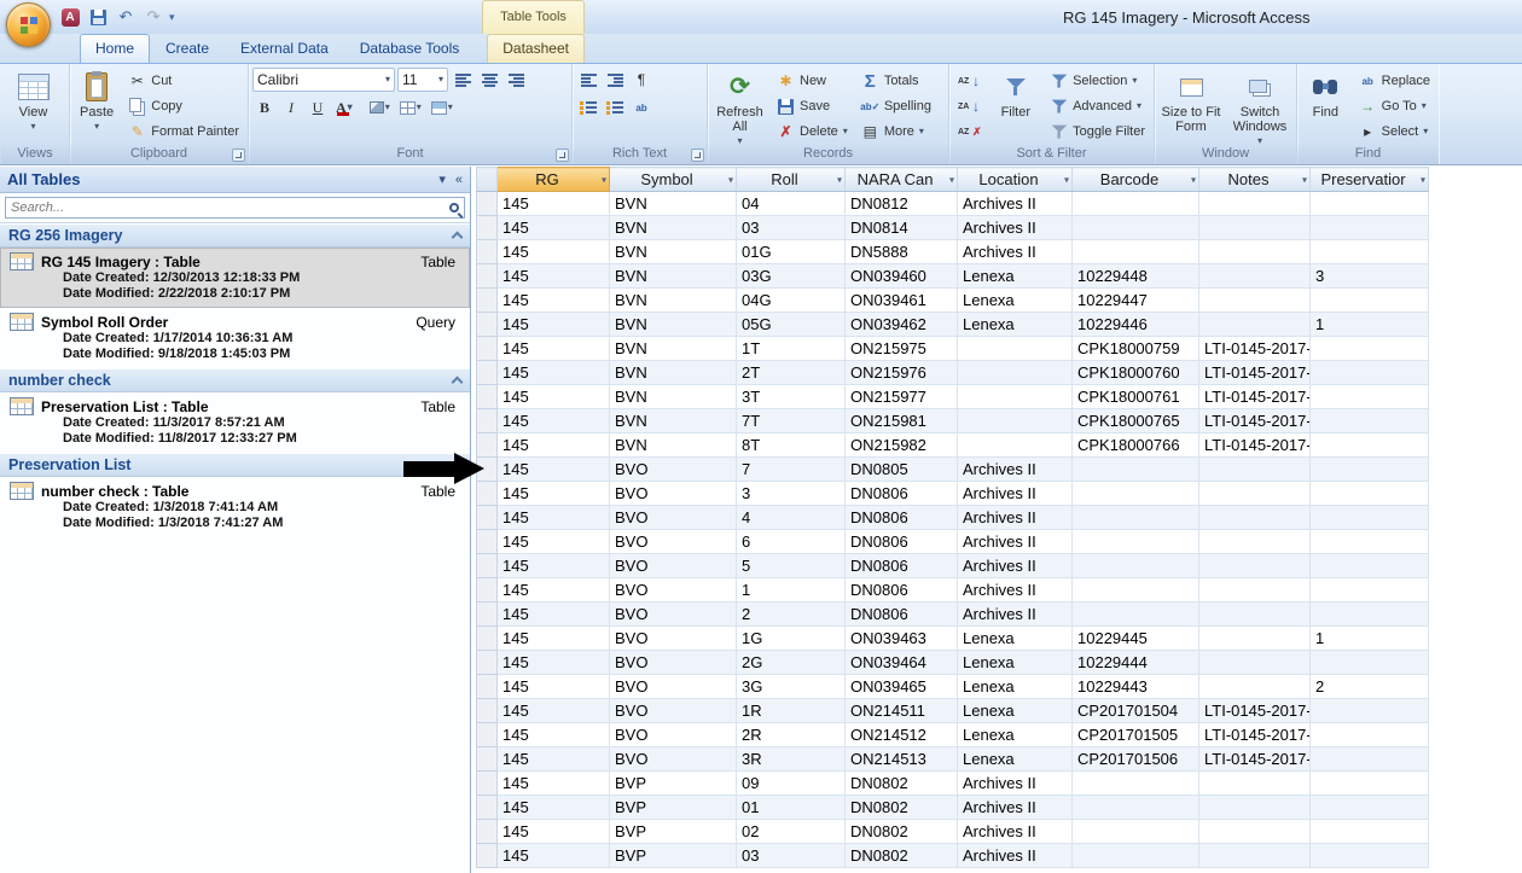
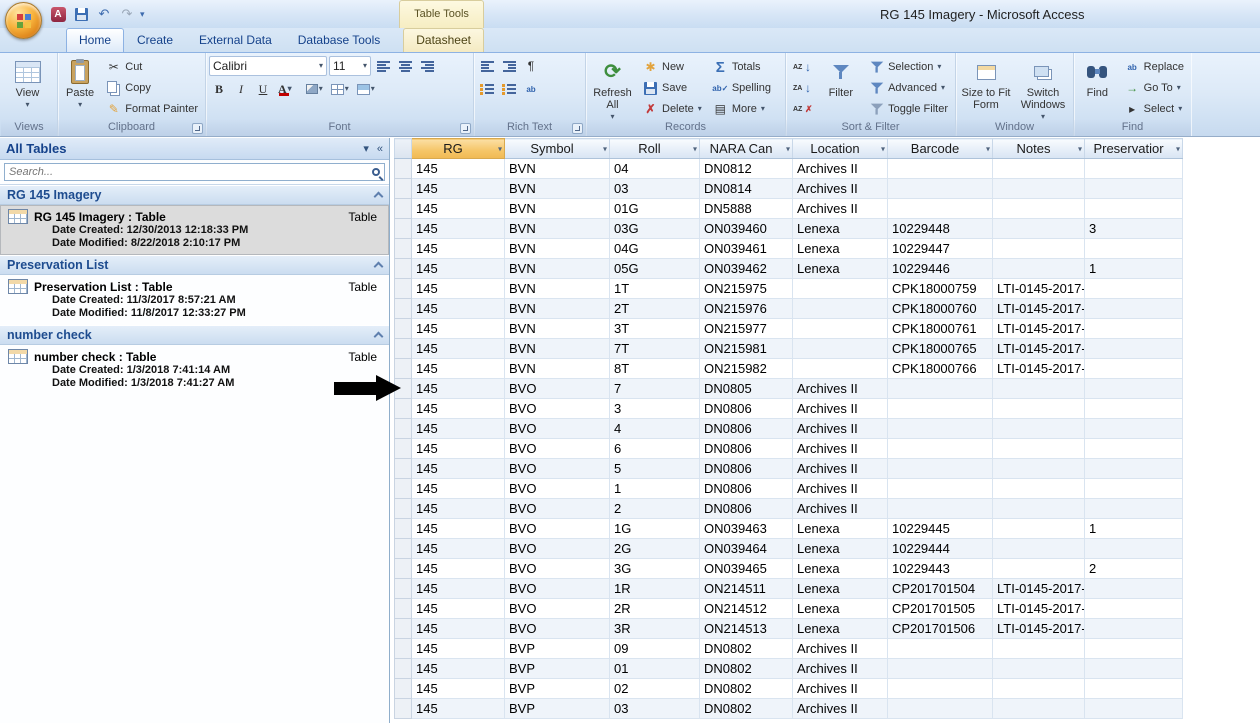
  RG 145 Imagery - Microsoft Access
  A
  ↶
  ↷
  ▾
  Table Tools
  Home
  Create
  External Data
  Database Tools
  Datasheet
  View
  ▾
  Views
  Paste
  ▾
  ✂
  Cut
  Copy
  ✎
  Format Painter
  Clipboard
  Calibri
  ▾
  11
  ▾
  B
  I
  U
  A
  ▾
  ▾
  ▾
  ▾
  Font
  ¶
  ab
  Rich Text
  ⟳
  Refresh All
  ▾
  ✱
  New
  Save
  ✗
  Delete
  ▾
  Σ
  Totals
  ab✓
  Spelling
  ▤
  More
  ▾
  Records
  ↓
  ↓
  ✗
  Filter
  Selection
  ▾
  Advanced
  ▾
  Toggle Filter
  Sort & Filter
  Size to Fit Form
  Switch Windows
  ▾
  Window
  Find
  ab
  Replace
  →
  Go To
  ▾
  ▸
  Select
  ▾
  Find
  All Tables
  ▾
  «
  Search...
- RG 256 Imagery
+ RG 145 Imagery
  RG 145 Imagery : Table
  Table
  Date Created: 12/30/2013 12:18:33 PM
- Date Modified: 2/22/2018 2:10:17 PM
+ Date Modified: 8/22/2018 2:10:17 PM
- Symbol Roll Order
- Query
- Date Created: 1/17/2014 10:36:31 AM
- Date Modified: 9/18/2018 1:45:03 PM
- number check
+ Preservation List
  Preservation List : Table
  Table
  Date Created: 11/3/2017 8:57:21 AM
  Date Modified: 11/8/2017 12:33:27 PM
- Preservation List
+ number check
  number check : Table
  Table
  Date Created: 1/3/2018 7:41:14 AM
  Date Modified: 1/3/2018 7:41:27 AM
  	RG ▾	Symbol ▾	Roll ▾	NARA Can ▾	Location ▾	Barcode ▾	Notes ▾	Preservatior ▾
  	145	BVN	04	DN0812	Archives II
  	145	BVN	03	DN0814	Archives II
  	145	BVN	01G	DN5888	Archives II
  	145	BVN	03G	ON039460	Lenexa	10229448		3
  	145	BVN	04G	ON039461	Lenexa	10229447
  	145	BVN	05G	ON039462	Lenexa	10229446		1
  	145	BVN	1T	ON215975		CPK18000759	LTI-0145-2017-
  	145	BVN	2T	ON215976		CPK18000760	LTI-0145-2017-
  	145	BVN	3T	ON215977		CPK18000761	LTI-0145-2017-
  	145	BVN	7T	ON215981		CPK18000765	LTI-0145-2017-
  	145	BVN	8T	ON215982		CPK18000766	LTI-0145-2017-
  	145	BVO	7	DN0805	Archives II
  	145	BVO	3	DN0806	Archives II
  	145	BVO	4	DN0806	Archives II
  	145	BVO	6	DN0806	Archives II
  	145	BVO	5	DN0806	Archives II
  	145	BVO	1	DN0806	Archives II
  	145	BVO	2	DN0806	Archives II
  	145	BVO	1G	ON039463	Lenexa	10229445		1
  	145	BVO	2G	ON039464	Lenexa	10229444
  	145	BVO	3G	ON039465	Lenexa	10229443		2
  	145	BVO	1R	ON214511	Lenexa	CP201701504	LTI-0145-2017-
  	145	BVO	2R	ON214512	Lenexa	CP201701505	LTI-0145-2017-
  	145	BVO	3R	ON214513	Lenexa	CP201701506	LTI-0145-2017-
  	145	BVP	09	DN0802	Archives II
  	145	BVP	01	DN0802	Archives II
  	145	BVP	02	DN0802	Archives II
  	145	BVP	03	DN0802	Archives II
